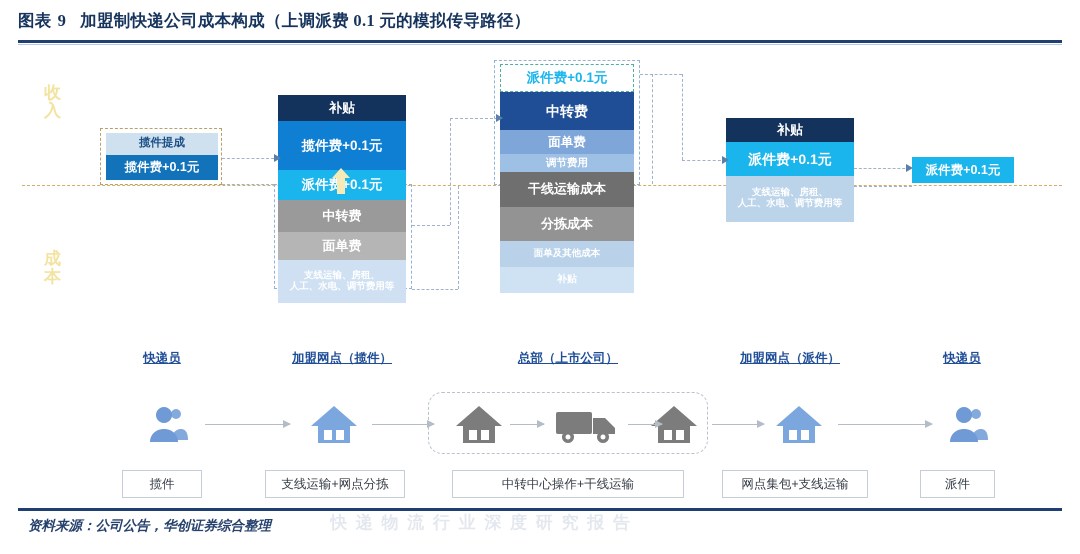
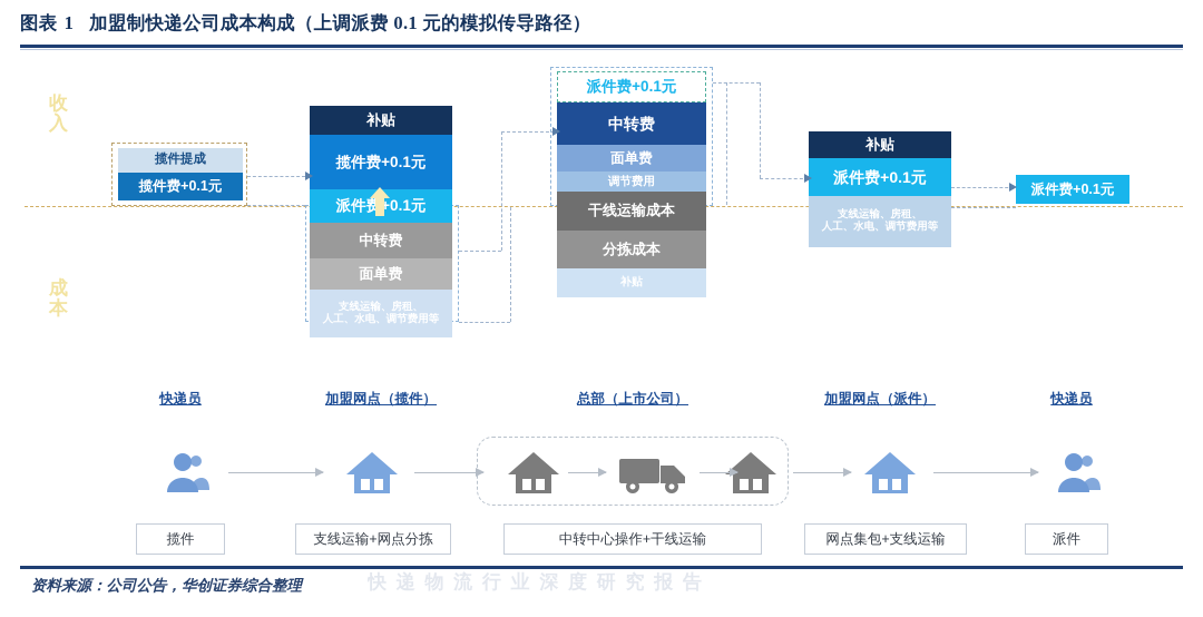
- 图表 9 加盟制快递公司成本构成（上调派费 0.1 元的模拟传导路径）
+ 图表 1 加盟制快递公司成本构成（上调派费 0.1 元的模拟传导路径）
  收 入
  成 本
  揽件提成
  揽件费+0.1元
  补贴
  揽件费+0.1元
  派件费+0.1元
  中转费
  面单费
  支线运输、房租、
  人工、水电、调节费用等
  派件费+0.1元
  中转费
  面单费
  调节费用
  干线运输成本
  分拣成本
- 面单及其他成本
  补贴
  补贴
  派件费+0.1元
  支线运输、房租、
  人工、水电、调节费用等
  派件费+0.1元
  快递员
  加盟网点（揽件）
  总部（上市公司）
  加盟网点（派件）
  快递员
  揽件
  支线运输+网点分拣
  中转中心操作+干线运输
  网点集包+支线运输
  派件
  快 递 物 流 行 业 深 度 研 究 报 告
  资料来源：公司公告，华创证券综合整理
